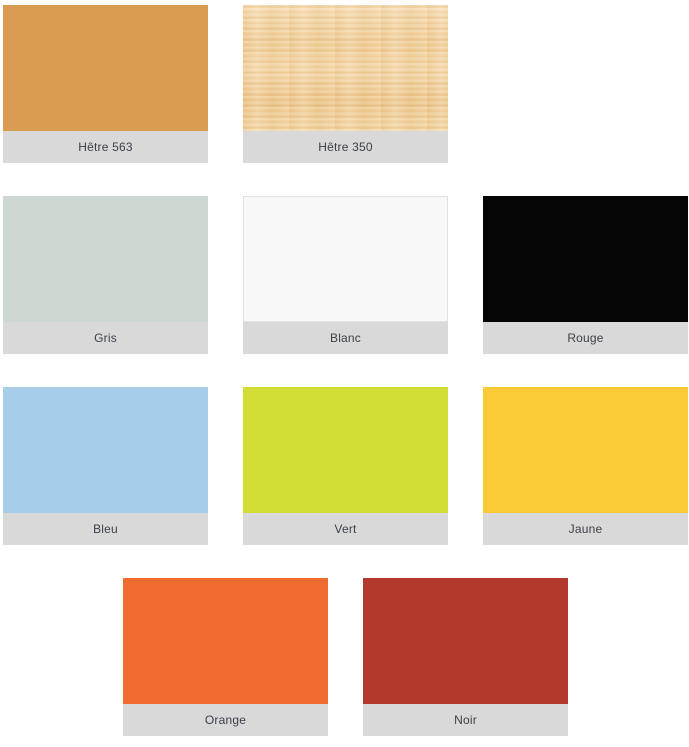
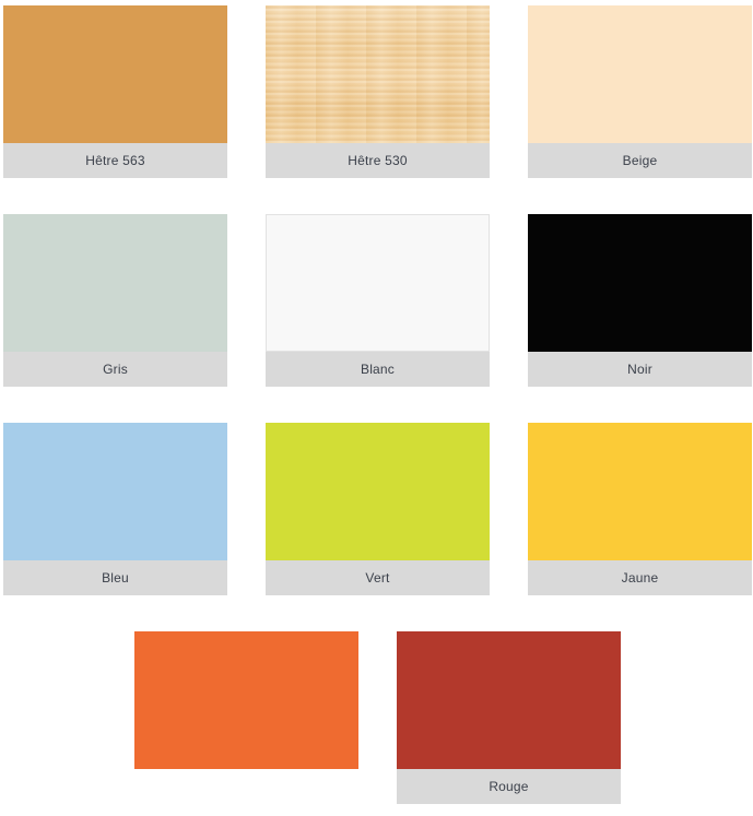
  Hêtre 563
- Hêtre 350
+ Hêtre 530
+ Beige
  Gris
  Blanc
- Rouge
+ Noir
  Bleu
  Vert
  Jaune
- Orange
- Noir
+ Rouge
